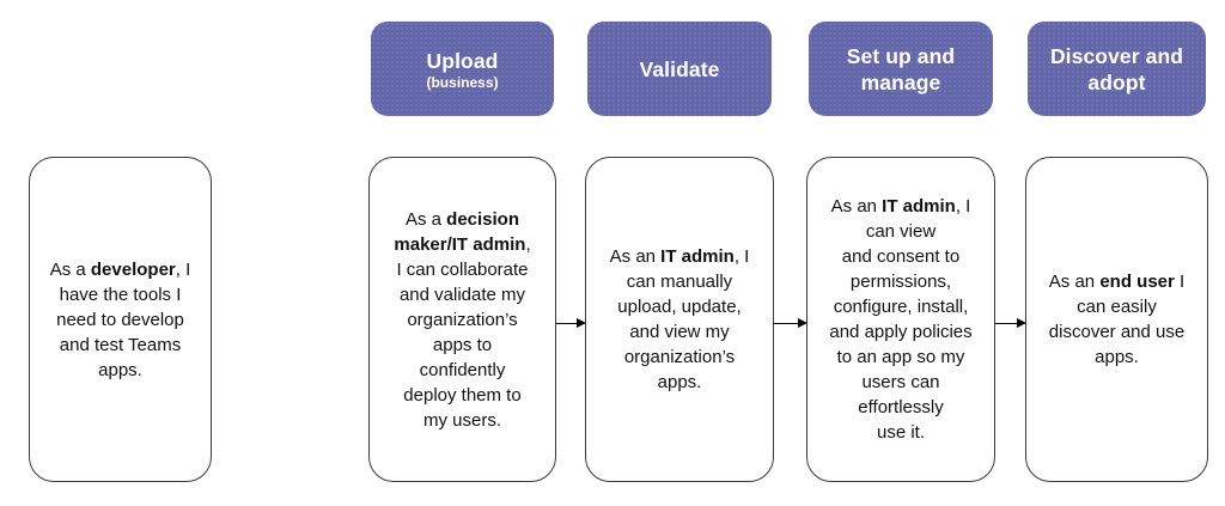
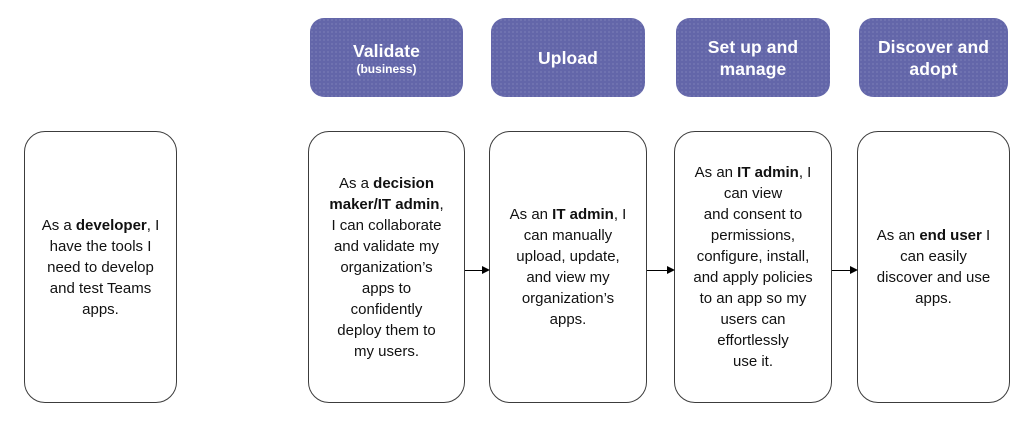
  As a developer, I
  have the tools I
  need to develop
  and test Teams
  apps.
- Upload
+ Validate
  (business)
  As a decision
  maker/IT admin,
  I can collaborate
  and validate my
  organization’s
  apps to
  confidently
  deploy them to
  my users.
- Validate
+ Upload
  As an IT admin, I
  can manually
  upload, update,
  and view my
  organization’s
  apps.
  Set up and
  manage
  As an IT admin, I
  can view
  and consent to
  permissions,
  configure, install,
  and apply policies
  to an app so my
  users can
  effortlessly
  use it.
  Discover and
  adopt
  As an end user I
  can easily
  discover and use
  apps.
